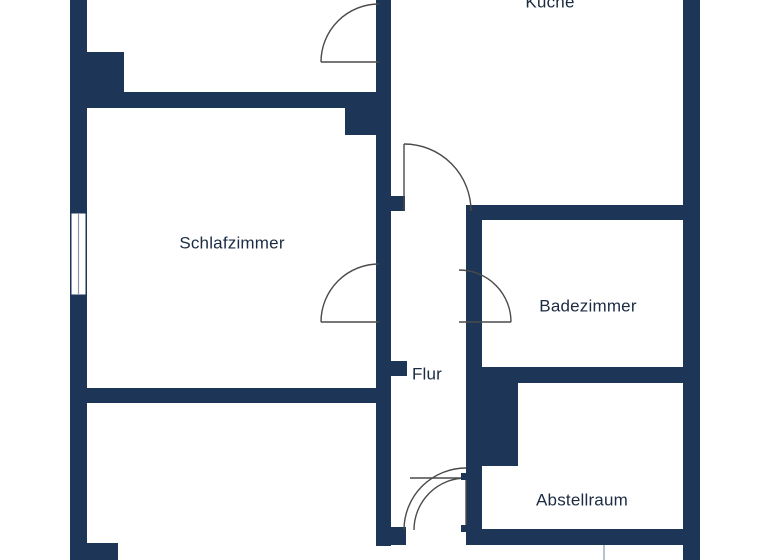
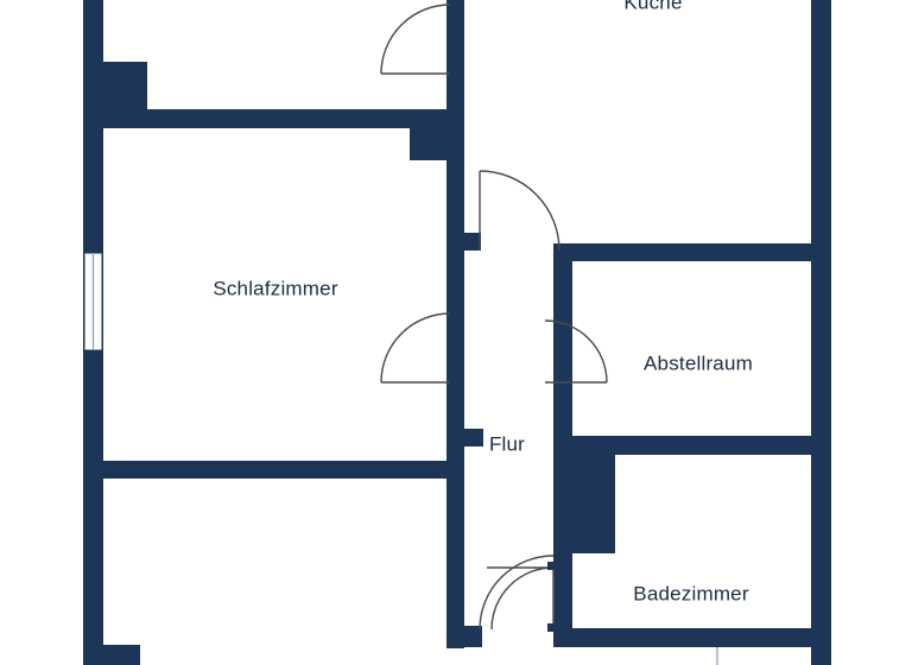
  Küche
  Schlafzimmer
- Badezimmer
+ Abstellraum
  Flur
- Abstellraum
+ Badezimmer
